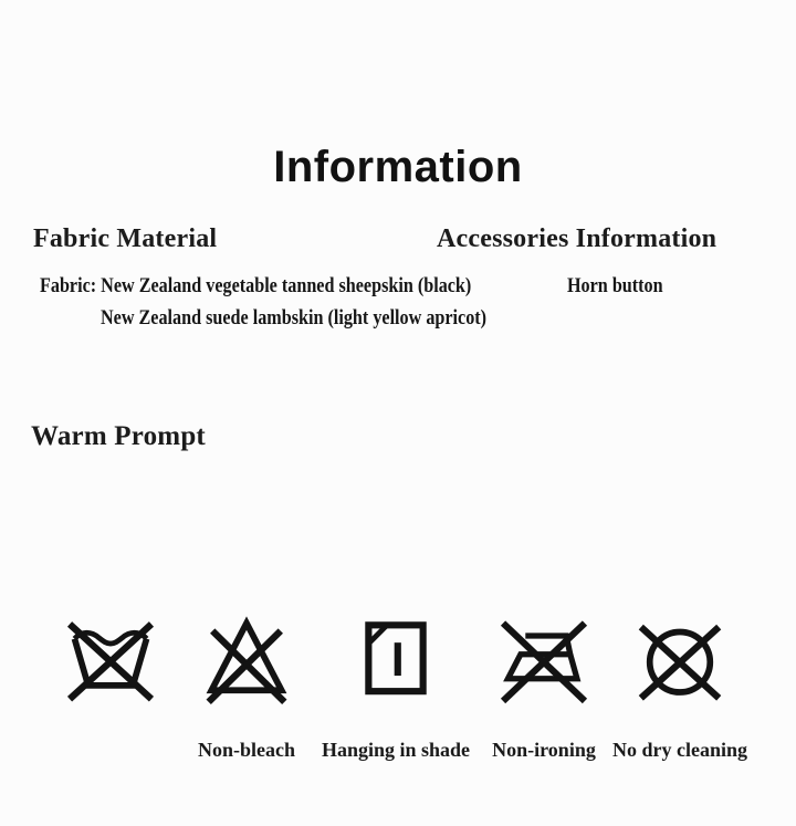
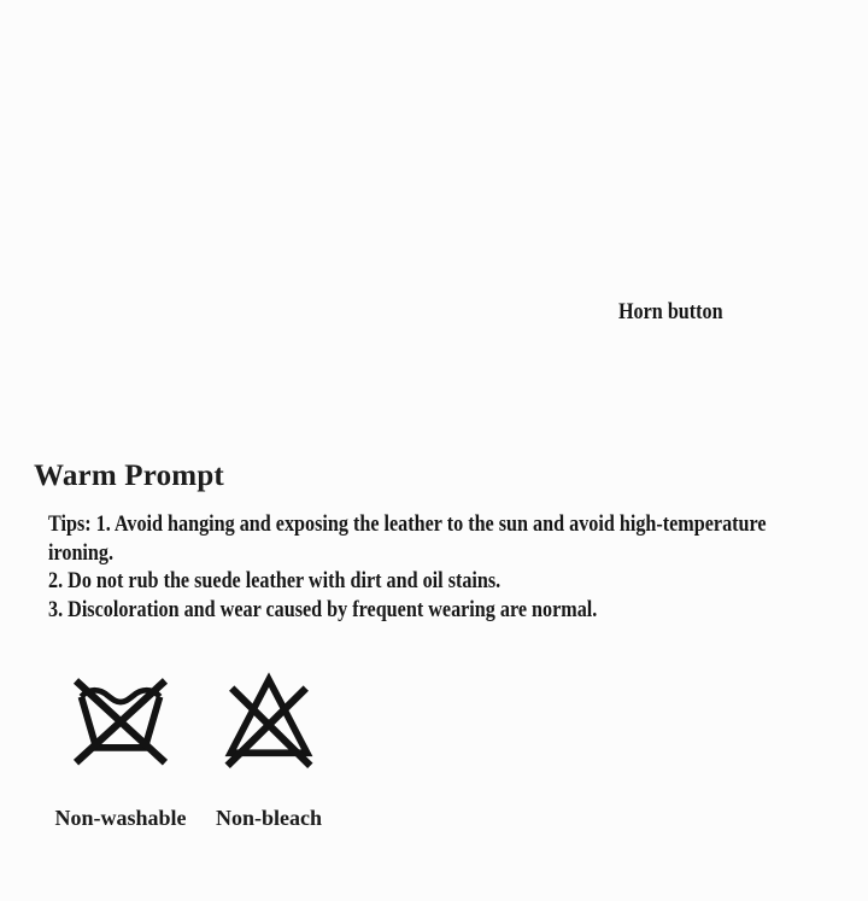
- Information
- Fabric Material
- Accessories Information
- Fabric: New Zealand vegetable tanned sheepskin (black)
- New Zealand suede lambskin (light yellow apricot)
  Horn button
  Warm Prompt
+ Tips: 1. Avoid hanging and exposing the leather to the sun and avoid high-temperature
+ ironing.
+ 2. Do not rub the suede leather with dirt and oil stains.
+ 3. Discoloration and wear caused by frequent wearing are normal.
+ Non-washable
  Non-bleach
- Hanging in shade
- Non-ironing
- No dry cleaning
